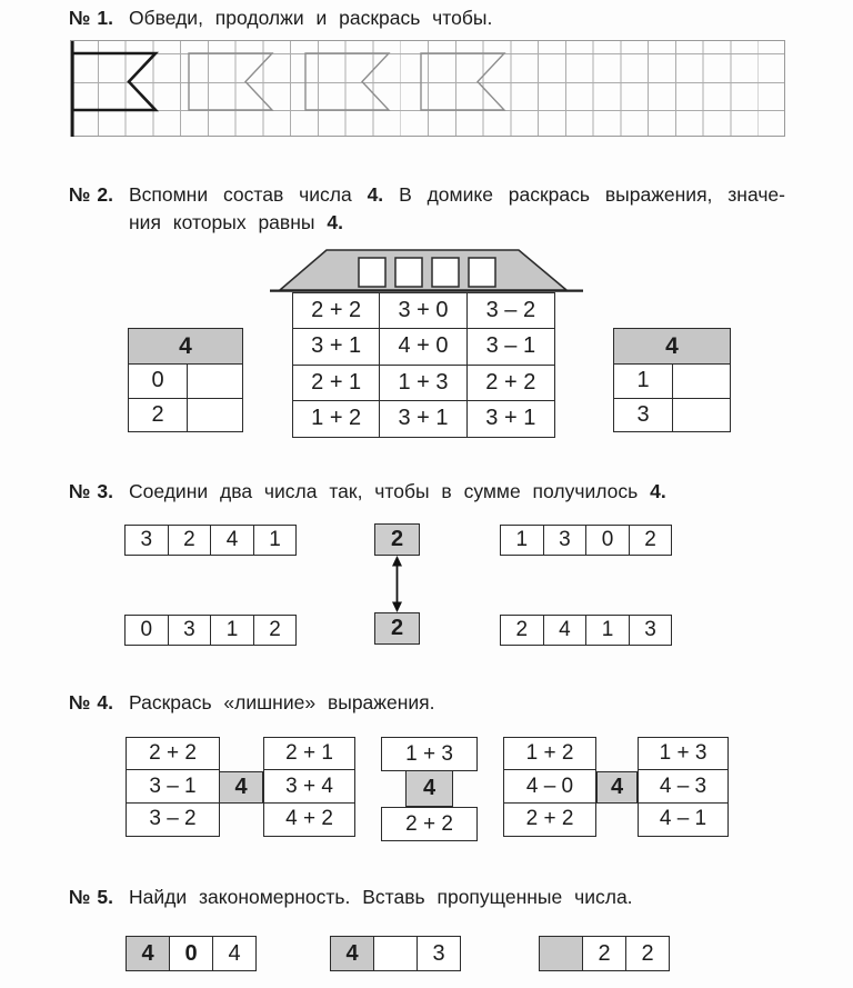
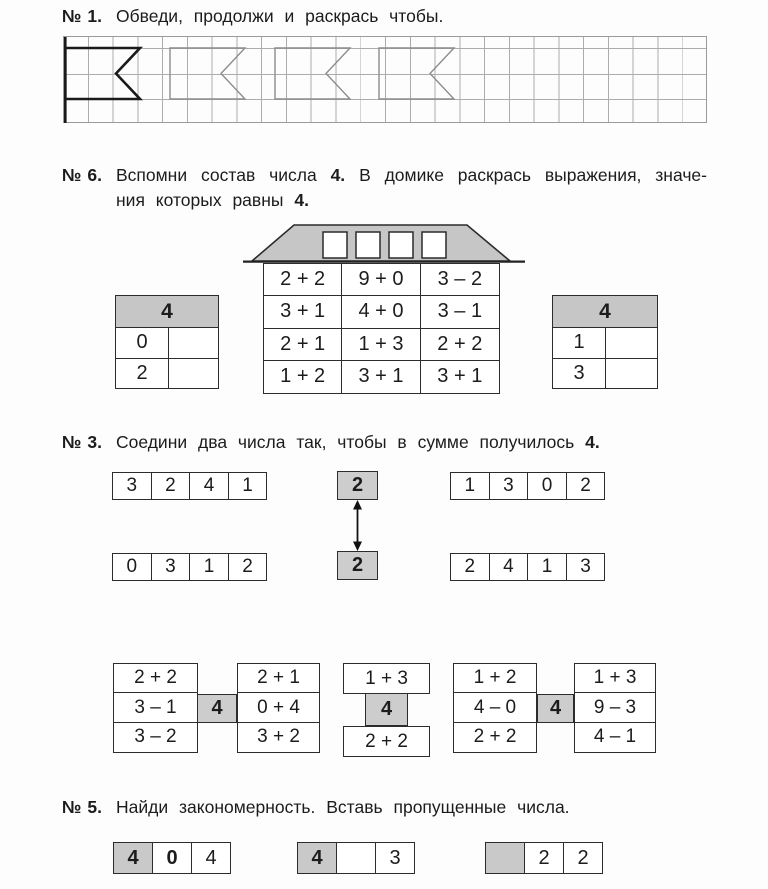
  № 1.
  Обведи, продолжи и раскрась чтобы.
- № 2.
+ № 6.
  Вспомни состав числа 4. В домике раскрась выражения, значе-
  ния которых равны 4.
  2 + 2
- 3 + 0
+ 9 + 0
  3 – 2
  3 + 1
  4 + 0
  3 – 1
  2 + 1
  1 + 3
  2 + 2
  1 + 2
  3 + 1
  3 + 1
  4
  0
  2
  4
  1
  3
  № 3.
  Соедини два числа так, чтобы в сумме получилось 4.
  3
  2
  4
  1
  2
  1
  3
  0
  2
  0
  3
  1
  2
  2
  2
  4
  1
  3
- № 4.
- Раскрась «лишние» выражения.
  2 + 2
  3 – 1
  3 – 2
  4
  2 + 1
- 3 + 4
+ 0 + 4
- 4 + 2
+ 3 + 2
  1 + 3
  4
  2 + 2
  1 + 2
  4 – 0
  2 + 2
  4
  1 + 3
- 4 – 3
+ 9 – 3
  4 – 1
  № 5.
  Найди закономерность. Вставь пропущенные числа.
  4
  0
  4
  4
  3
  2
  2
